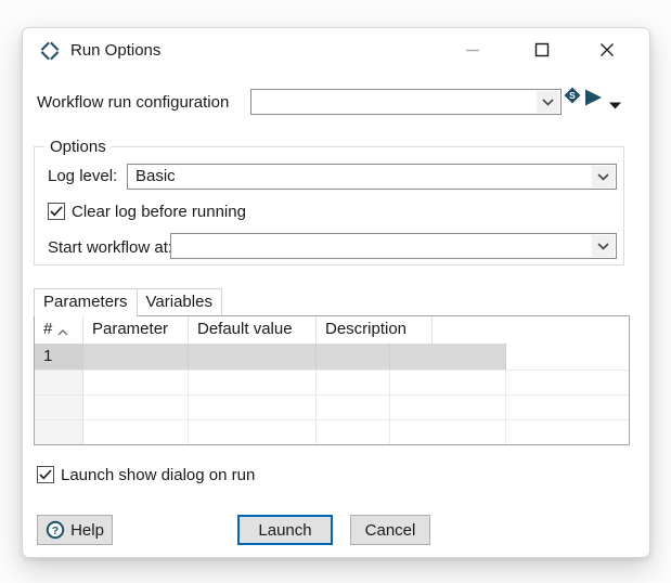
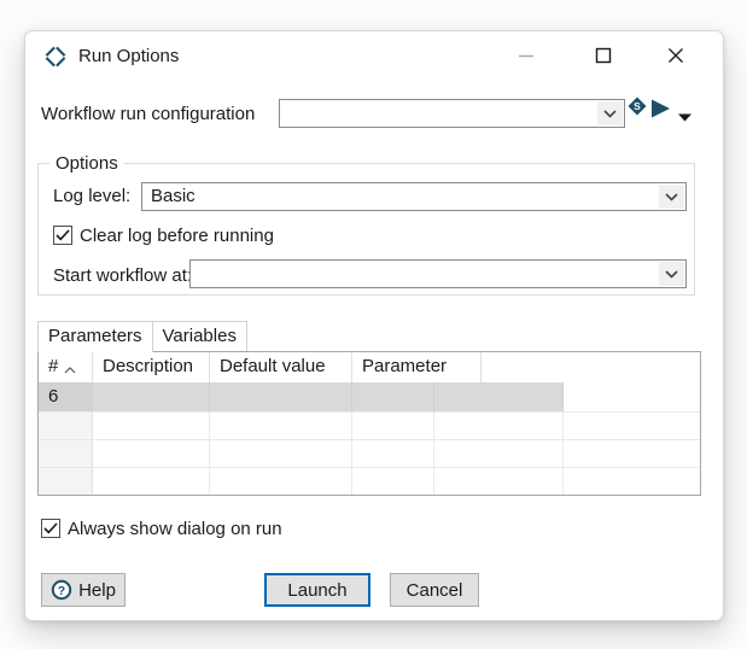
  Run Options
  Workflow run configuration
  S
  Options
  Log level:
  Basic
  Clear log before running
  Start workflow at
  Parameters
  Variables
  #
- Parameter
+ Description
  Default value
- Description
+ Parameter
- 1
+ 6
- Launch show dialog on run
+ Always show dialog on run
  ?
  Help
  Launch
  Cancel
